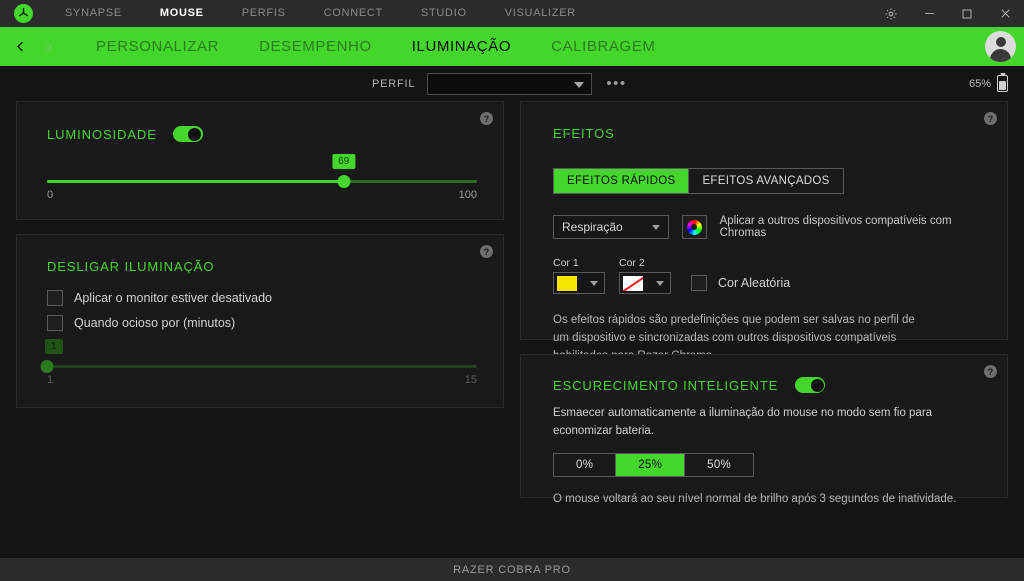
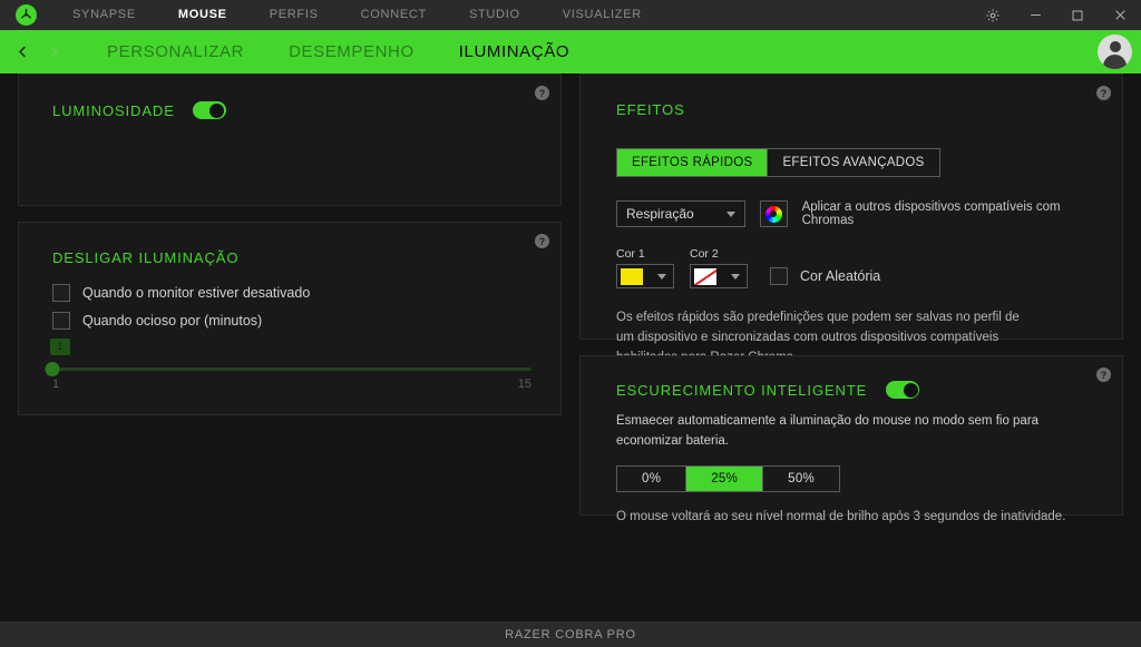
  SYNAPSE
  MOUSE
  PERFIS
  CONNECT
  STUDIO
  VISUALIZER
  PERSONALIZAR
  DESEMPENHO
  ILUMINAÇÃO
- CALIBRAGEM
- PERFIL
- •••
- 65%
  ?
  LUMINOSIDADE
- 69
- 0
- 100
  ?
  DESLIGAR ILUMINAÇÃO
- Aplicar o monitor estiver desativado
+ Quando o monitor estiver desativado
  Quando ocioso por (minutos)
  1
  1
  15
  ?
  EFEITOS
  EFEITOS RÁPIDOS
  EFEITOS AVANÇADOS
  Respiração
  Aplicar a outros dispositivos compatíveis com Chromas
  Cor 1
  Cor 2
  Cor Aleatória
  Os efeitos rápidos são predefinições que podem ser salvas no perfil de um dispositivo e sincronizadas com outros dispositivos compatíveis
  ?
  ESCURECIMENTO INTELIGENTE
  Esmaecer automaticamente a iluminação do mouse no modo sem fio para economizar bateria.
  0%
  25%
  50%
  O mouse voltará ao seu nível normal de brilho após 3 segundos de inatividade.
  RAZER COBRA PRO
